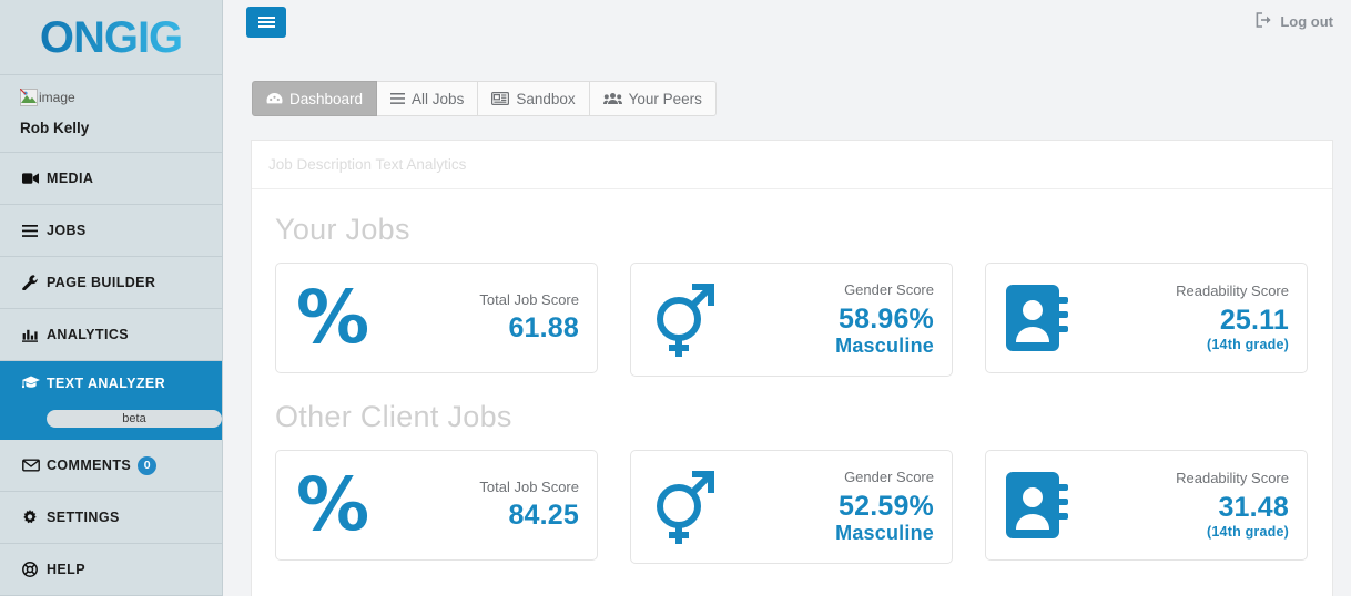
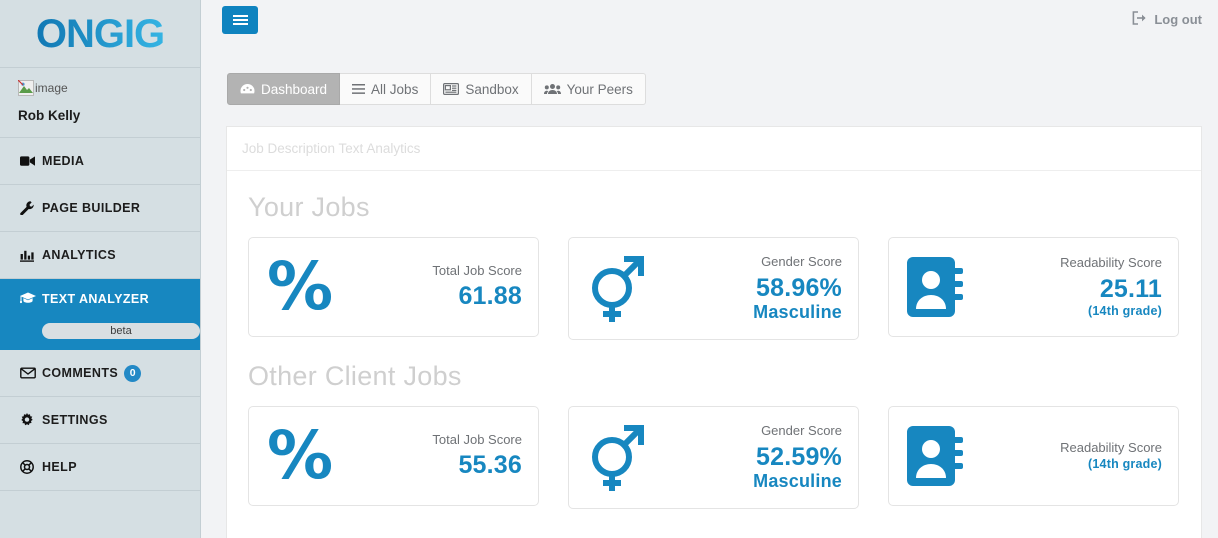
  ONGIG
  image
  Rob Kelly
  MEDIA
- JOBS
  PAGE BUILDER
  ANALYTICS
  TEXT ANALYZER
  beta
  COMMENTS
  0
  SETTINGS
  HELP
  Log out
  Dashboard
  All Jobs
  Sandbox
  Your Peers
  Job Description Text Analytics
  Your Jobs
  %
  Total Job Score
  61.88
  Gender Score
  58.96%
  Masculine
  Readability Score
  25.11
  (14th grade)
  Other Client Jobs
  %
  Total Job Score
- 84.25
+ 55.36
  Gender Score
  52.59%
  Masculine
  Readability Score
- 31.48
  (14th grade)
